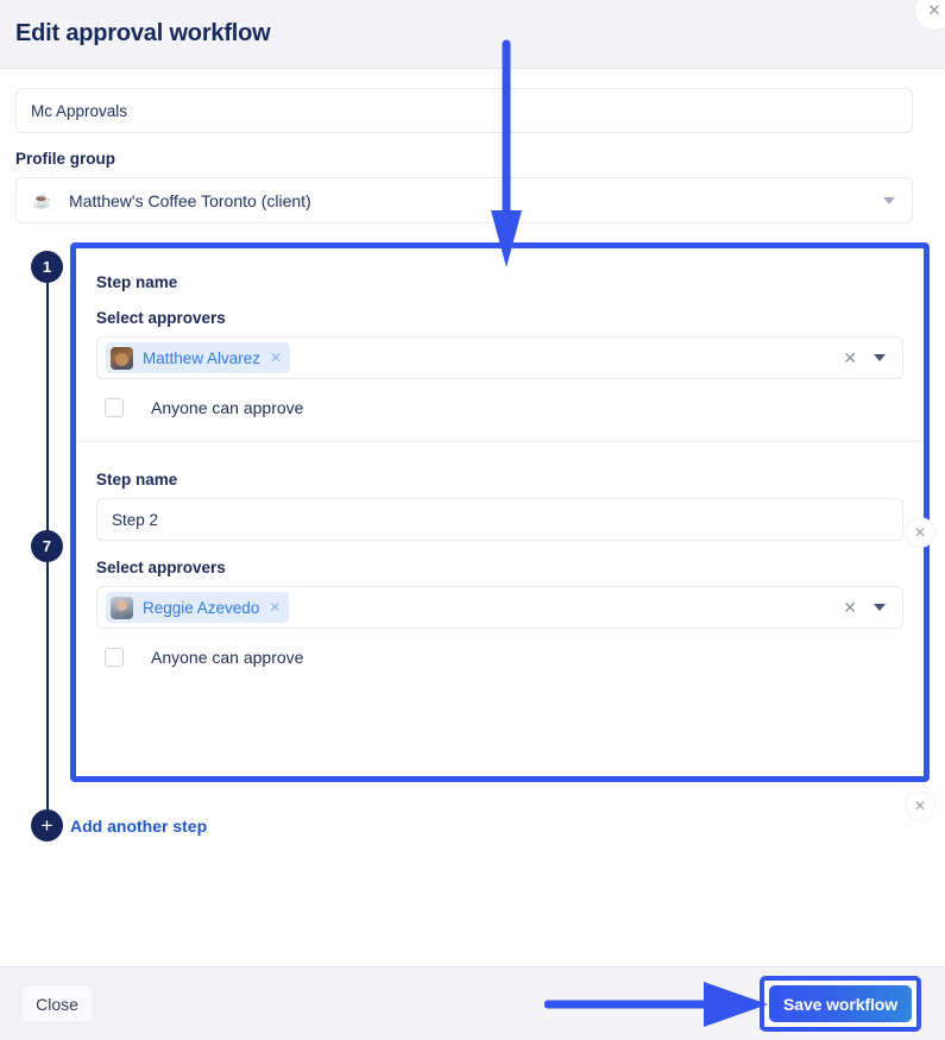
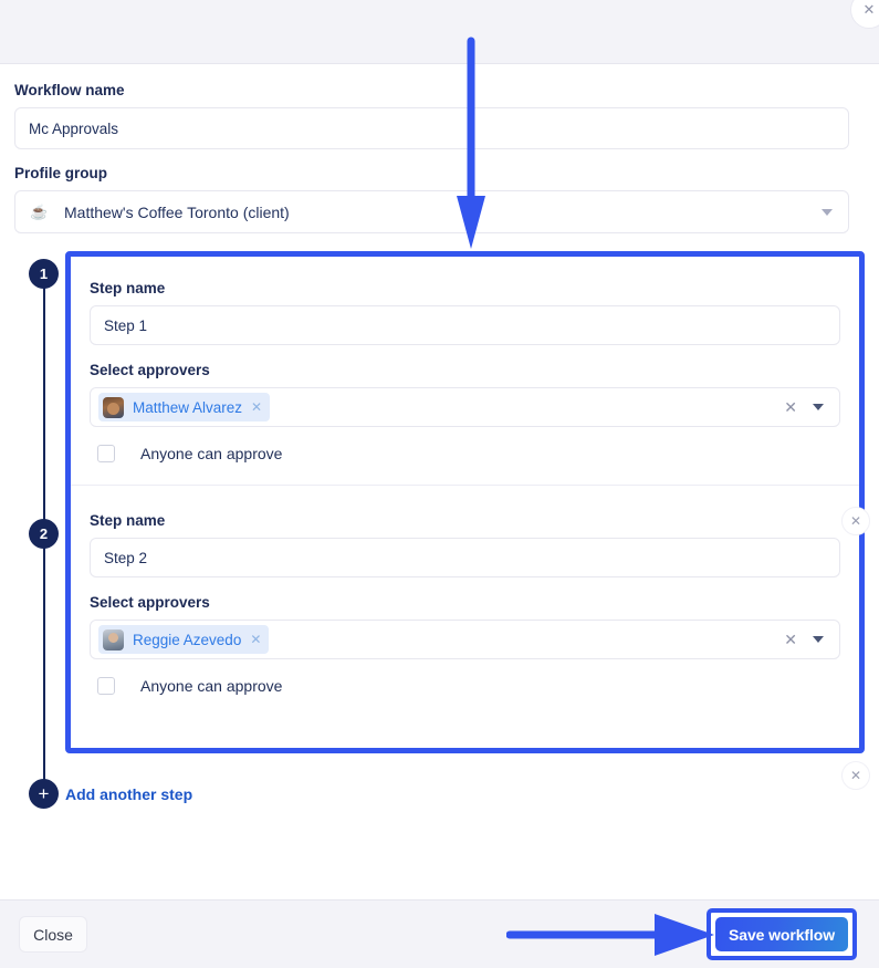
- Edit approval workflow
  ✕
+ Workflow name
  Mc Approvals
  Profile group
  ☕
  Matthew's Coffee Toronto (client)
  1
- 7
+ 2
  +
  Step name
+ Step 1
  Select approvers
  Matthew Alvarez
  ✕
  ✕
  Anyone can approve
  Step name
  Step 2
  Select approvers
  Reggie Azevedo
  ✕
  ✕
  Anyone can approve
  ✕
  ✕
  Add another step
  Close
  Save workflow
